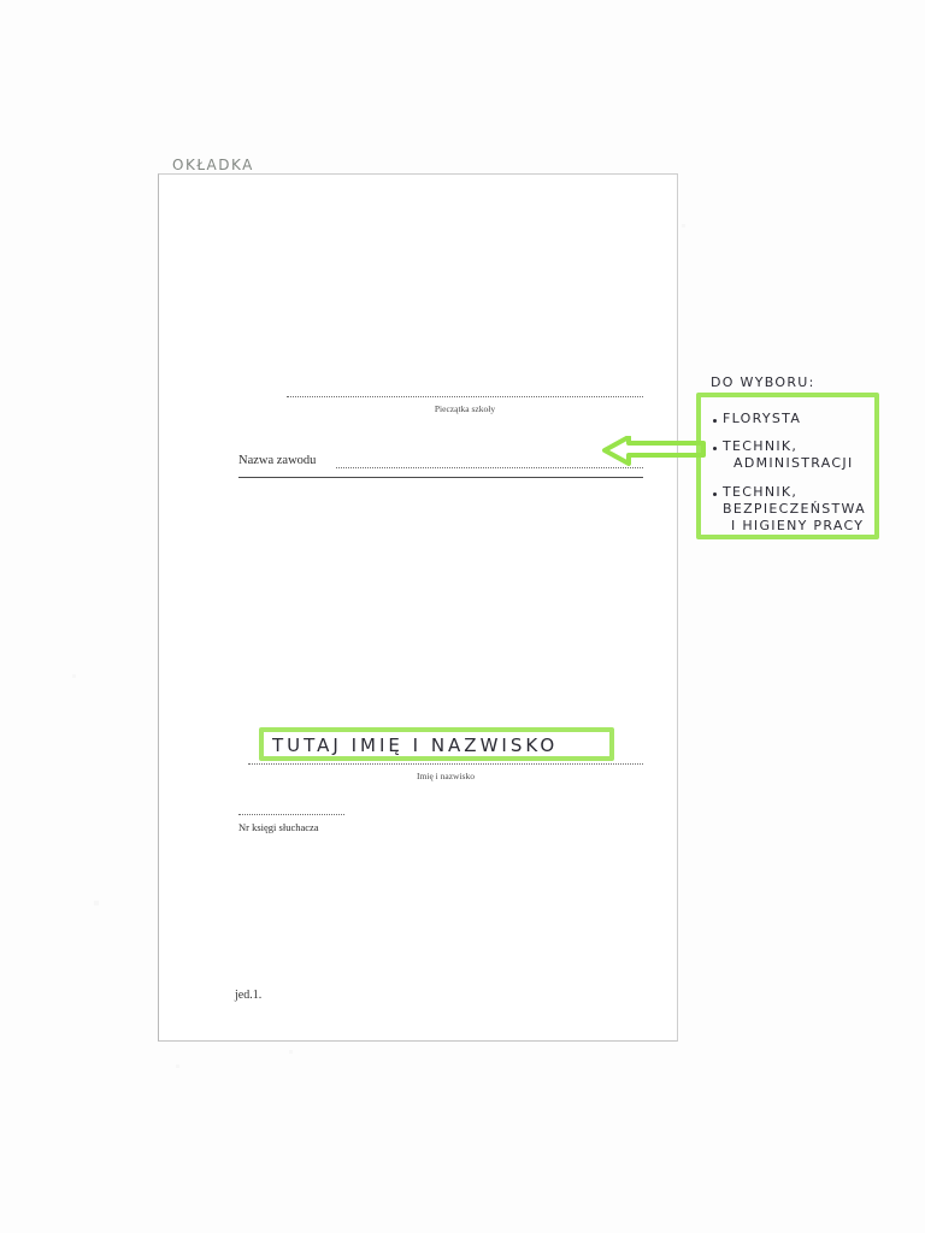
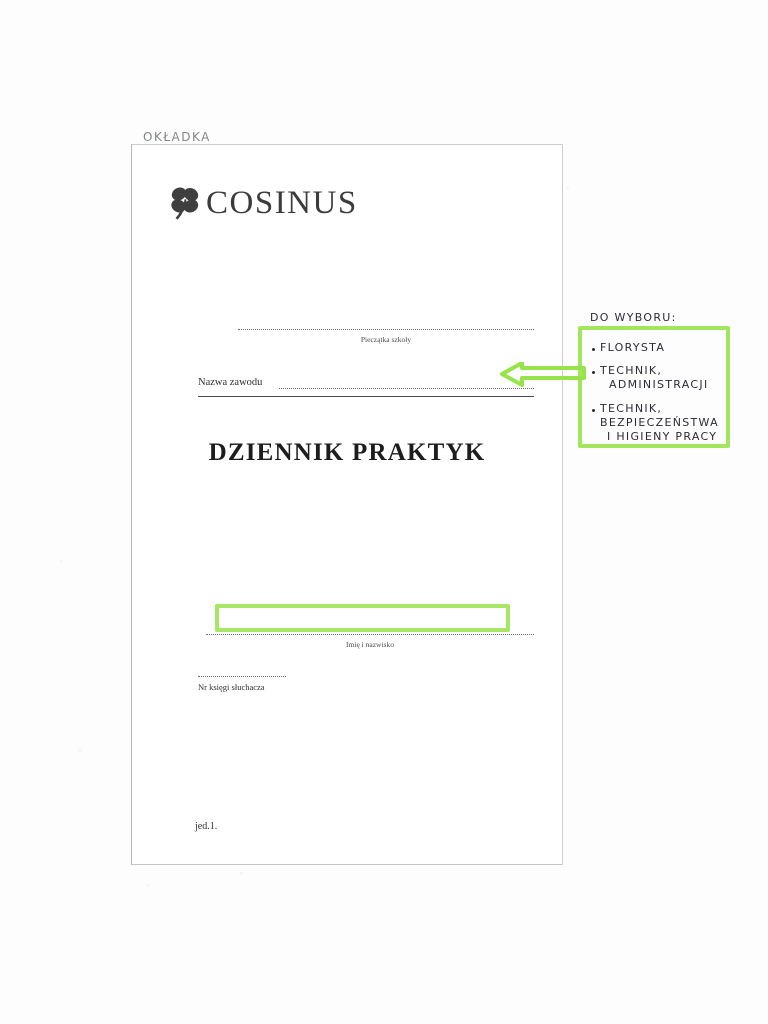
  OKŁADKA
+ COSINUS
  Pieczątka szkoły
  Nazwa zawodu
+ DZIENNIK PRAKTYK
  Imię i nazwisko
  Nr księgi słuchacza
  jed.1.
- TUTAJ IMIĘ I NAZWISKO
  DO WYBORU:
  FLORYSTA
  TECHNIK,
  ADMINISTRACJI
  TECHNIK,
  BEZPIECZEŃSTWA
  I HIGIENY PRACY
